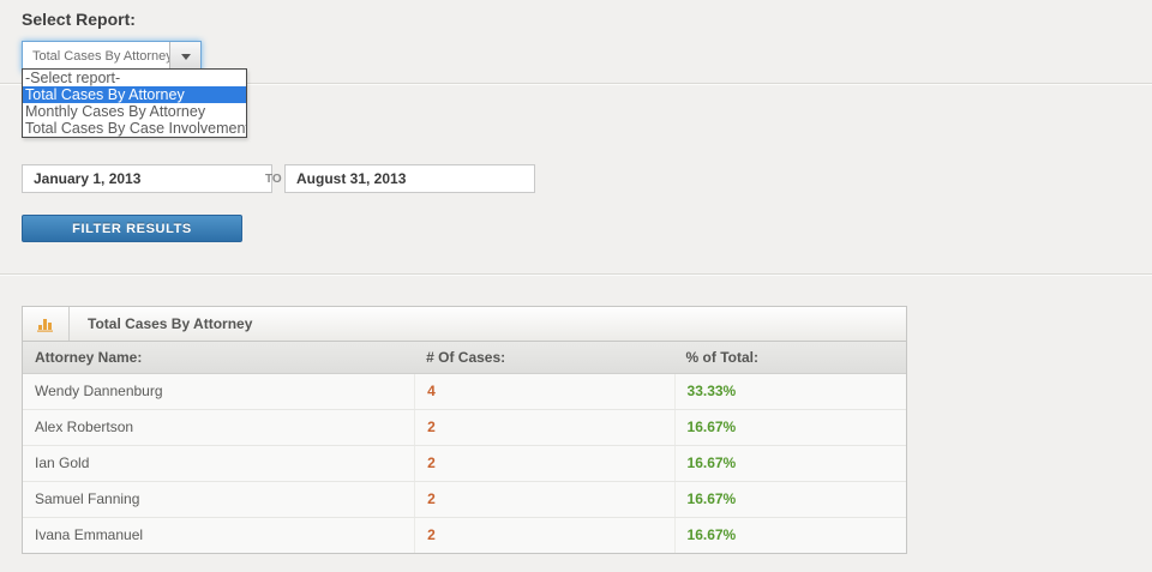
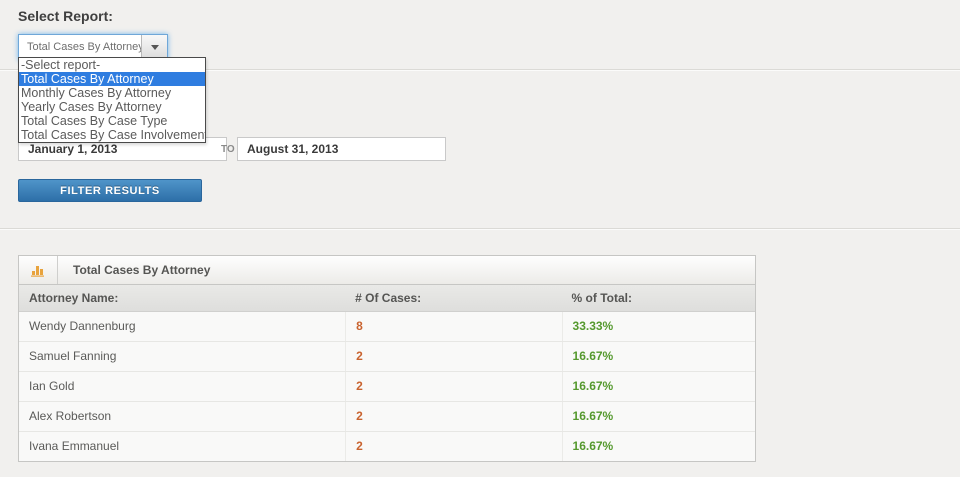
  Select Report:
  Total Cases By Attorne
  -Select report-
  Total Cases By Attorney
  Monthly Cases By Attorney
+ Yearly Cases By Attorney
+ Total Cases By Case Type
  Total Cases By Case Involvemen
  January 1, 2013
  TO
  August 31, 2013
  FILTER RESULTS
  Total Cases By Attorney
  Attorney Name:
  # Of Cases:
  % of Total:
  Wendy Dannenburg
- 4
+ 8
  33.33%
- Alex Robertson
+ Samuel Fanning
  2
  16.67%
  Ian Gold
  2
  16.67%
- Samuel Fanning
+ Alex Robertson
  2
  16.67%
  Ivana Emmanuel
  2
  16.67%
